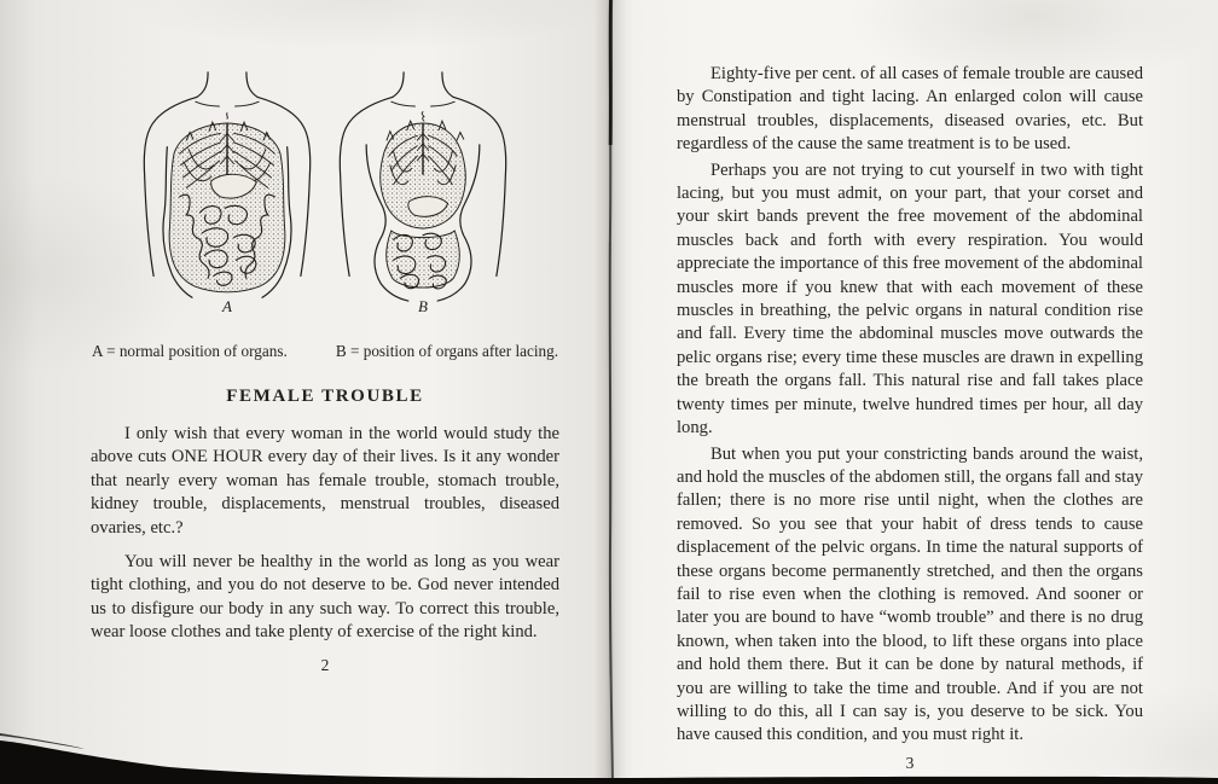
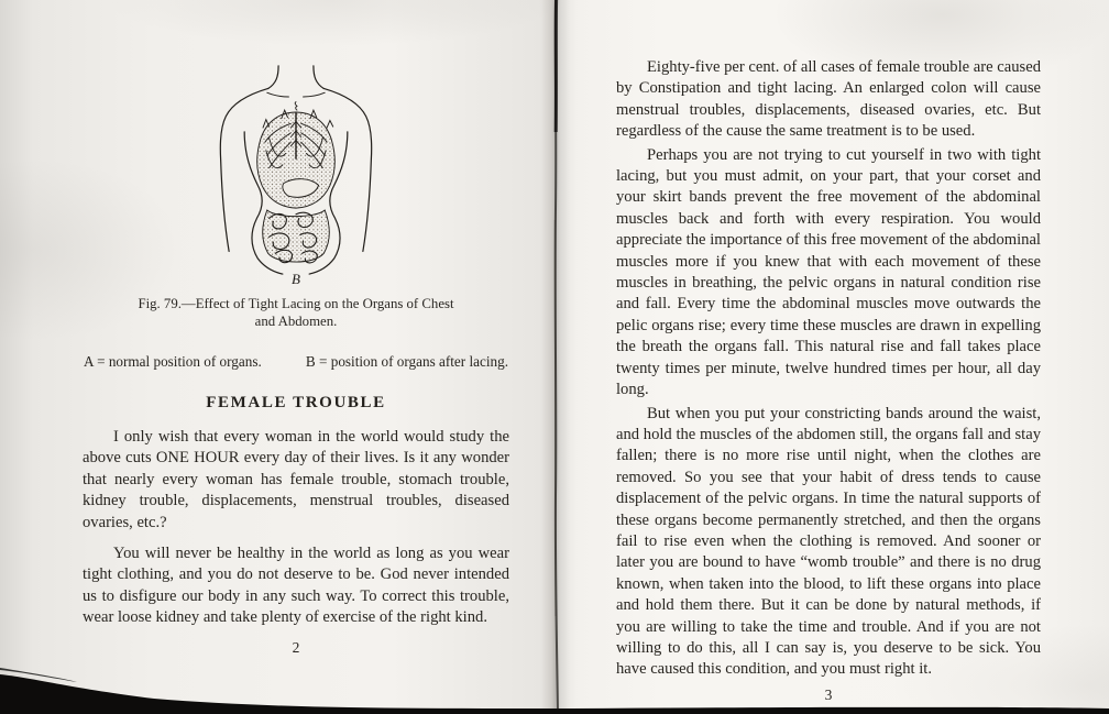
- A
  B
+ Fig. 79.—Effect of Tight Lacing on the Organs of Chest
+ and Abdomen.
  A = normal position of organs.
  B = position of organs after lacing.
  FEMALE TROUBLE
  I only wish that every woman in the world would study the above cuts ONE HOUR every day of their lives. Is it any wonder that nearly every woman has female trouble, stomach trouble, kidney trouble, displacements, menstrual troubles, diseased ovaries, etc.?
- You will never be healthy in the world as long as you wear tight clothing, and you do not deserve to be. God never intended us to disfigure our body in any such way. To correct this trouble, wear loose clothes and take plenty of exercise of the right kind.
+ You will never be healthy in the world as long as you wear tight clothing, and you do not deserve to be. God never intended us to disfigure our body in any such way. To correct this trouble, wear loose kidney and take plenty of exercise of the right kind.
  2
  Eighty-five per cent. of all cases of female trouble are caused by Constipation and tight lacing. An enlarged colon will cause menstrual troubles, displacements, diseased ovaries, etc. But regardless of the cause the same treatment is to be used.
  Perhaps you are not trying to cut yourself in two with tight lacing, but you must admit, on your part, that your corset and your skirt bands prevent the free movement of the abdominal muscles back and forth with every respiration. You would appreciate the importance of this free movement of the abdominal muscles more if you knew that with each movement of these muscles in breathing, the pelvic organs in natural condition rise and fall. Every time the abdominal muscles move outwards the pelic organs rise; every time these muscles are drawn in expelling the breath the organs fall. This natural rise and fall takes place twenty times per minute, twelve hundred times per hour, all day long.
  But when you put your constricting bands around the waist, and hold the muscles of the abdomen still, the organs fall and stay fallen; there is no more rise until night, when the clothes are removed. So you see that your habit of dress tends to cause displacement of the pelvic organs. In time the natural supports of these organs become permanently stretched, and then the organs fail to rise even when the clothing is removed. And sooner or later you are bound to have “womb trouble” and there is no drug known, when taken into the blood, to lift these organs into place and hold them there. But it can be done by natural methods, if you are willing to take the time and trouble. And if you are not willing to do this, all I can say is, you deserve to be sick. You have caused this condition, and you must right it.
  3
